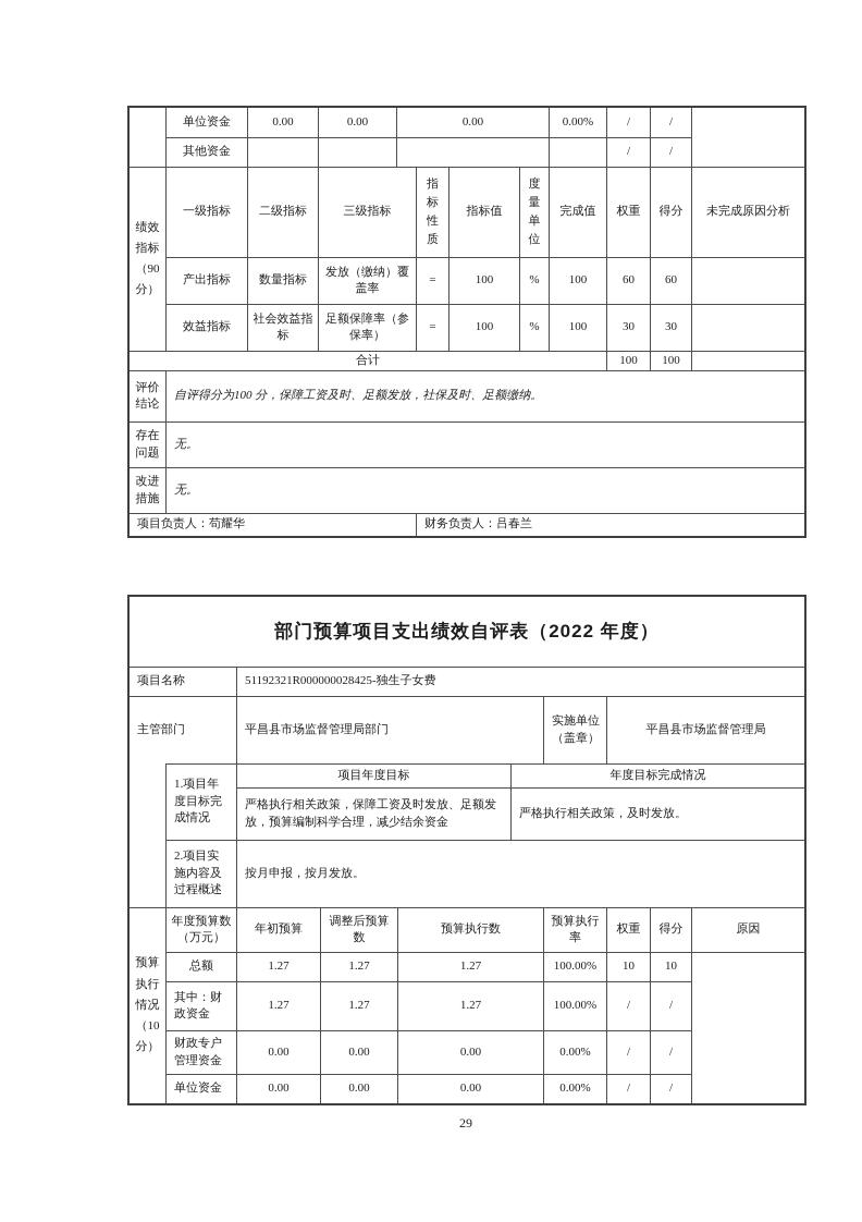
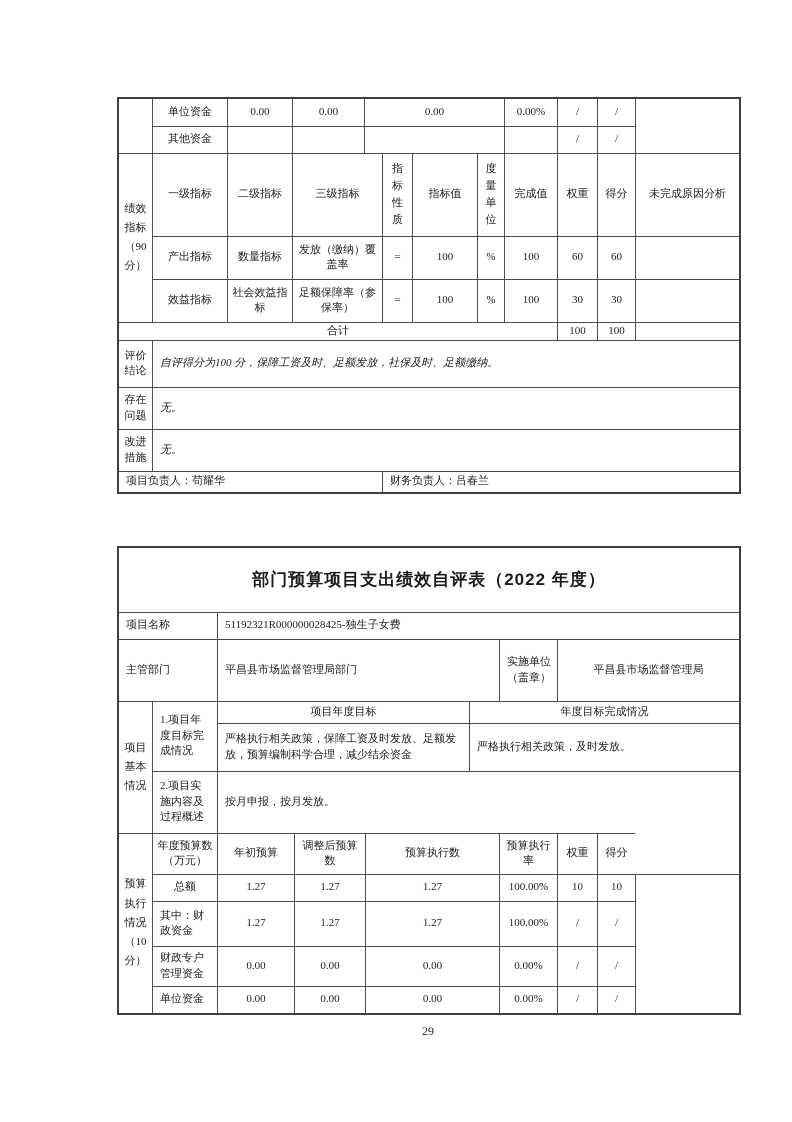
  单位资金
  0.00
  0.00
  0.00
  0.00%
  /
  /
  其他资金
  /
  /
  绩效指标（90分）
  一级指标
  二级指标
  三级指标
  指标性质
  指标值
  度量单位
  完成值
  权重
  得分
  未完成原因分析
  产出指标
  数量指标
  发放（缴纳）覆盖率
  =
  100
  %
  100
  60
  60
  效益指标
  社会效益指标
  足额保障率（参保率）
  =
  100
  %
  100
  30
  30
  合计
  100
  100
  评价结论
  自评得分为100 分，保障工资及时、足额发放，社保及时、足额缴纳。
  存在问题
  无。
  改进措施
  无。
  项目负责人：苟耀华
  财务负责人：吕春兰
  部门预算项目支出绩效自评表（2022 年度）
  项目名称
  51192321R000000028425-独生子女费
  主管部门
  平昌县市场监督管理局部门
  实施单位（盖章）
  平昌县市场监督管理局
+ 项目基本情况
  1.项目年度目标完成情况
  项目年度目标
  年度目标完成情况
  严格执行相关政策，保障工资及时发放、足额发放，预算编制科学合理，减少结余资金
  严格执行相关政策，及时发放。
  2.项目实施内容及过程概述
  按月申报，按月发放。
  预算执行情况（10分）
  年度预算数（万元）
  年初预算
  调整后预算数
  预算执行数
  预算执行率
  权重
  得分
- 原因
  总额
  1.27
  1.27
  1.27
  100.00%
  10
  10
  其中：财政资金
  1.27
  1.27
  1.27
  100.00%
  /
  /
  财政专户管理资金
  0.00
  0.00
  0.00
  0.00%
  /
  /
  单位资金
  0.00
  0.00
  0.00
  0.00%
  /
  /
  29
